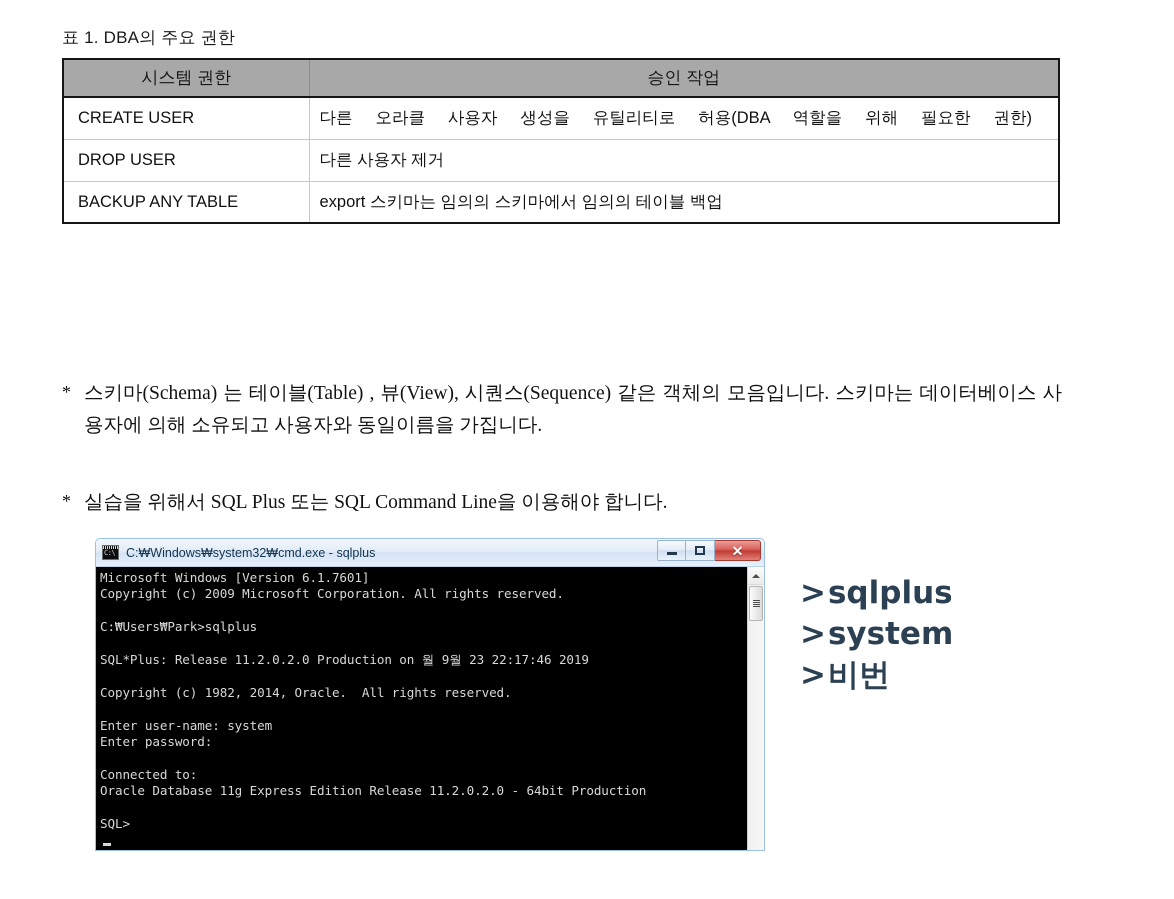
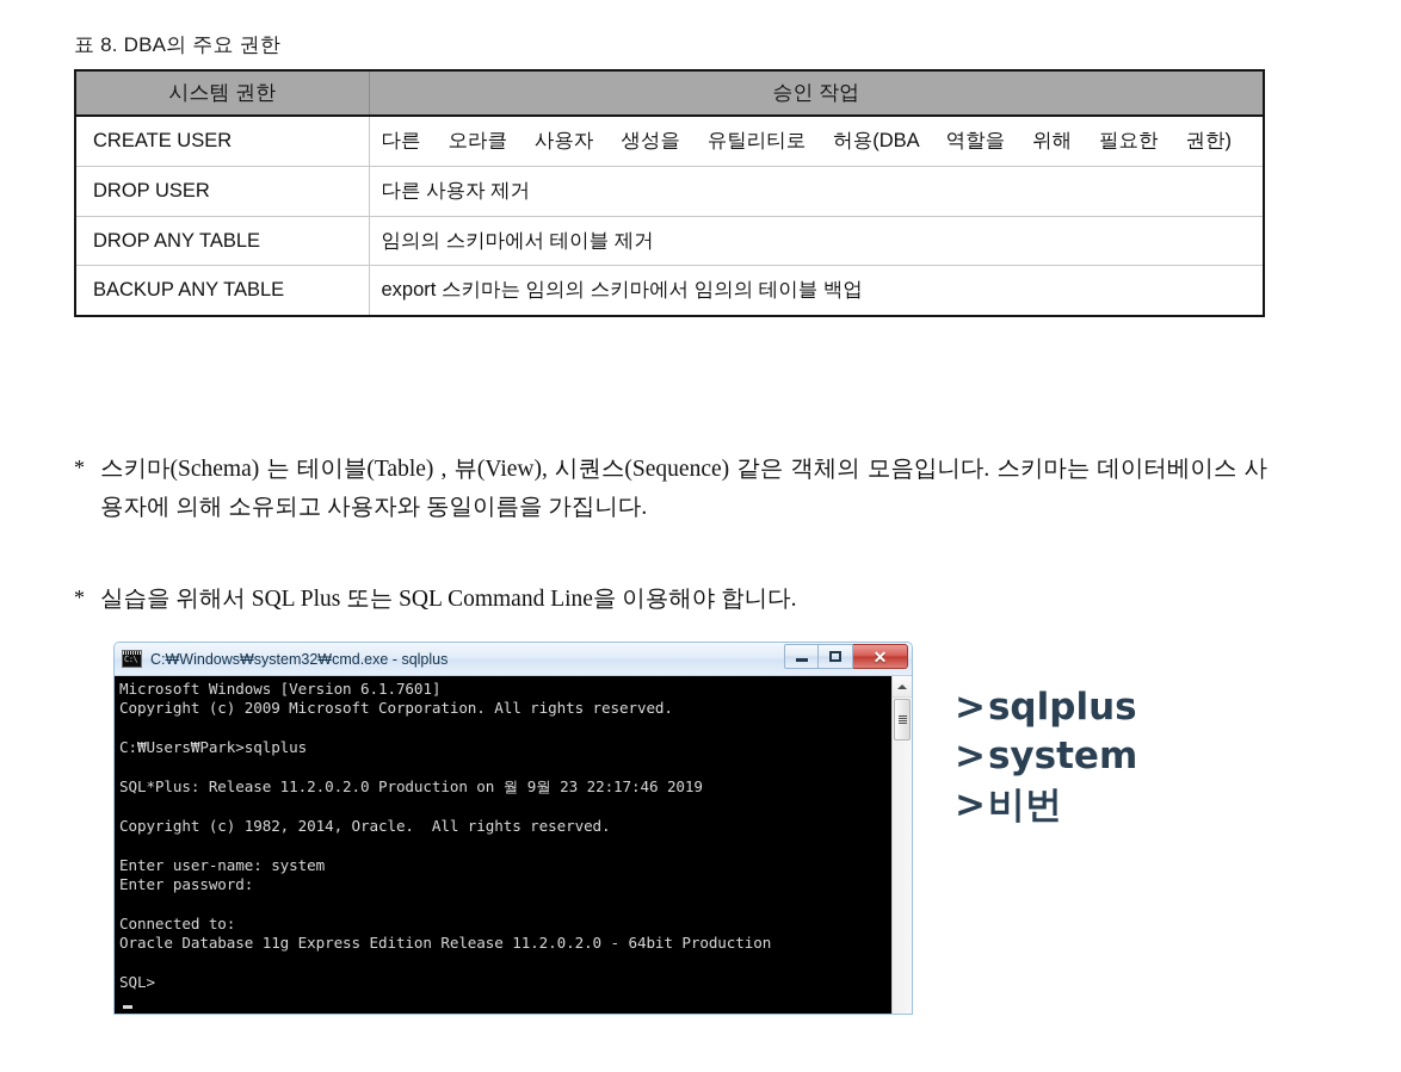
- 표 1. DBA의 주요 권한
+ 표 8. DBA의 주요 권한
  시스템 권한	승인 작업
  CREATE USER	다른 오라클 사용자 생성을 유틸리티로 허용(DBA 역할을 위해 필요한 권한)
  DROP USER	다른 사용자 제거
+ DROP ANY TABLE	임의의 스키마에서 테이블 제거
  BACKUP ANY TABLE	export 스키마는 임의의 스키마에서 임의의 테이블 백업
  *
  스키마(Schema) 는 테이블(Table) , 뷰(View), 시퀀스(Sequence) 같은 객체의 모음입니다. 스키마는 데이터베이스 사용자에 의해 소유되고 사용자와 동일이름을 가집니다.
  *
  실습을 위해서 SQL Plus 또는 SQL Command Line을 이용해야 합니다.
  C:₩Windows₩system32₩cmd.exe - sqlplus
  ✕
  Microsoft Windows [Version 6.1.7601]
  Copyright (c) 2009 Microsoft Corporation. All rights reserved.
  C:₩Users₩Park>sqlplus
  SQL*Plus: Release 11.2.0.2.0 Production on 월 9월 23 22:17:46 2019
  Copyright (c) 1982, 2014, Oracle. All rights reserved.
  Enter user-name: system
  Enter password:
  Connected to:
  Oracle Database 11g Express Edition Release 11.2.0.2.0 - 64bit Production
  SQL>
  >sqlplus
  >system
  >비번
